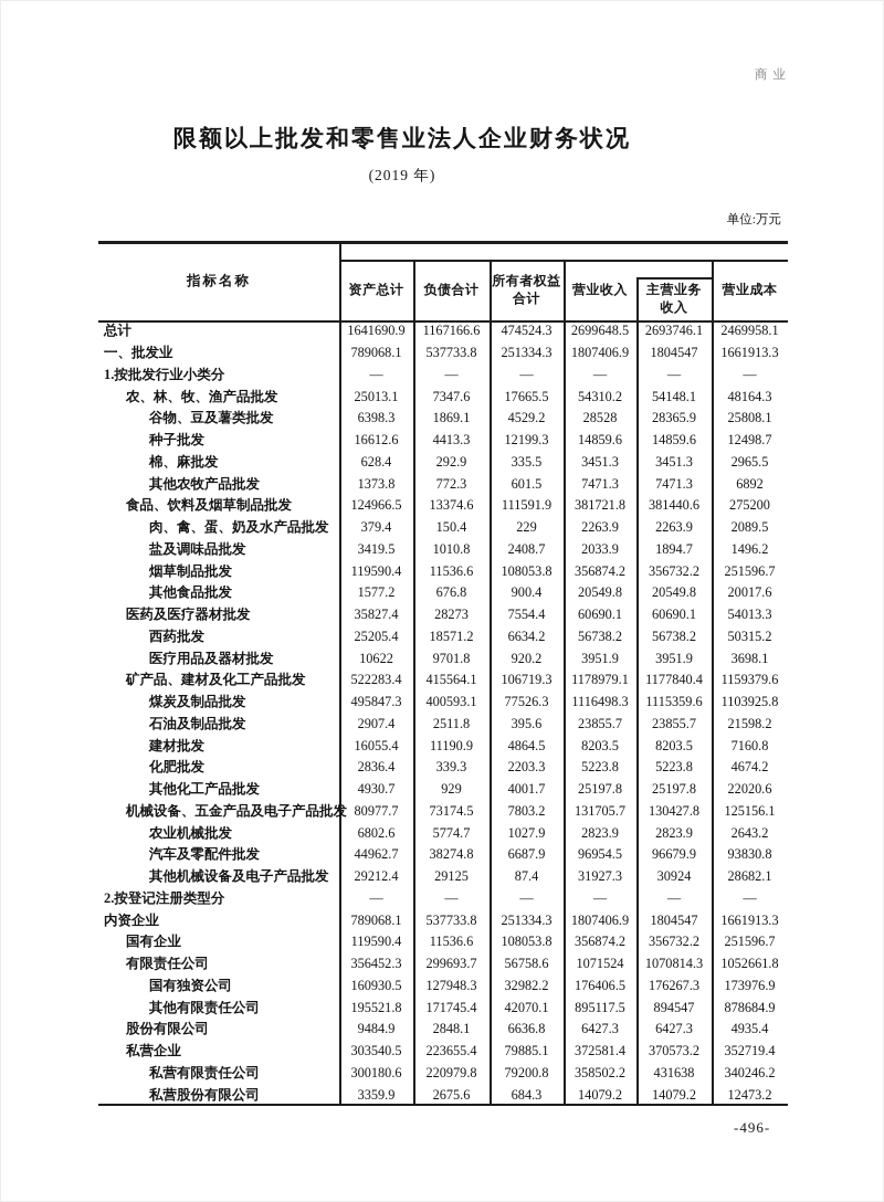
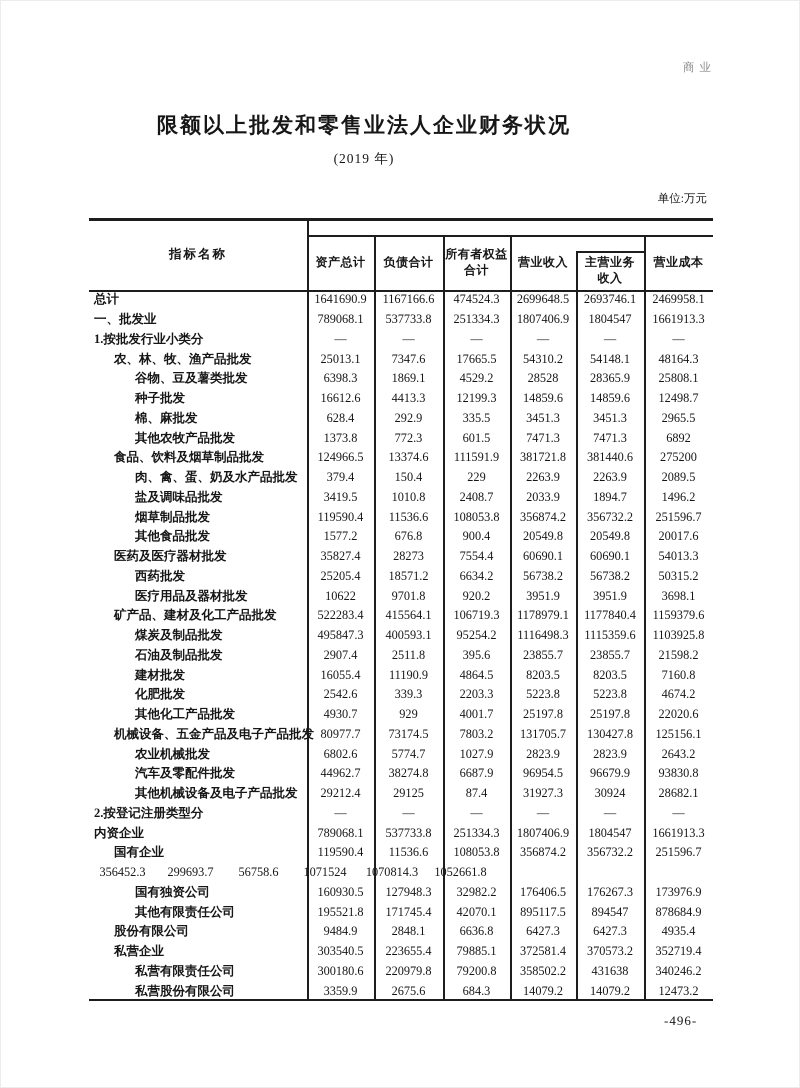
  商业
  限额以上批发和零售业法人企业财务状况
  (2019 年)
  单位:万元
  指标名称
  资产总计
  负债合计
  所有者权益
  合计
  营业收入
  主营业务
  收入
  营业成本
  总计
  1641690.9
  1167166.6
  474524.3
  2699648.5
  2693746.1
  2469958.1
  一、批发业
  789068.1
  537733.8
  251334.3
  1807406.9
  1804547
  1661913.3
  1.按批发行业小类分
  —
  —
  —
  —
  —
  —
  农、林、牧、渔产品批发
  25013.1
  7347.6
  17665.5
  54310.2
  54148.1
  48164.3
  谷物、豆及薯类批发
  6398.3
  1869.1
  4529.2
  28528
  28365.9
  25808.1
  种子批发
  16612.6
  4413.3
  12199.3
  14859.6
  14859.6
  12498.7
  棉、麻批发
  628.4
  292.9
  335.5
  3451.3
  3451.3
  2965.5
  其他农牧产品批发
  1373.8
  772.3
  601.5
  7471.3
  7471.3
  6892
  食品、饮料及烟草制品批发
  124966.5
  13374.6
  111591.9
  381721.8
  381440.6
  275200
  肉、禽、蛋、奶及水产品批发
  379.4
  150.4
  229
  2263.9
  2263.9
  2089.5
  盐及调味品批发
  3419.5
  1010.8
  2408.7
  2033.9
  1894.7
  1496.2
  烟草制品批发
  119590.4
  11536.6
  108053.8
  356874.2
  356732.2
  251596.7
  其他食品批发
  1577.2
  676.8
  900.4
  20549.8
  20549.8
  20017.6
  医药及医疗器材批发
  35827.4
  28273
  7554.4
  60690.1
  60690.1
  54013.3
  西药批发
  25205.4
  18571.2
  6634.2
  56738.2
  56738.2
  50315.2
  医疗用品及器材批发
  10622
  9701.8
  920.2
  3951.9
  3951.9
  3698.1
  矿产品、建材及化工产品批发
  522283.4
  415564.1
  106719.3
  1178979.1
  1177840.4
  1159379.6
  煤炭及制品批发
  495847.3
  400593.1
- 77526.3
+ 95254.2
  1116498.3
  1115359.6
  1103925.8
  石油及制品批发
  2907.4
  2511.8
  395.6
  23855.7
  23855.7
  21598.2
  建材批发
  16055.4
  11190.9
  4864.5
  8203.5
  8203.5
  7160.8
  化肥批发
- 2836.4
+ 2542.6
  339.3
  2203.3
  5223.8
  5223.8
  4674.2
  其他化工产品批发
  4930.7
  929
  4001.7
  25197.8
  25197.8
  22020.6
  机械设备、五金产品及电子产品批发
  80977.7
  73174.5
  7803.2
  131705.7
  130427.8
  125156.1
  农业机械批发
  6802.6
  5774.7
  1027.9
  2823.9
  2823.9
  2643.2
  汽车及零配件批发
  44962.7
  38274.8
  6687.9
  96954.5
  96679.9
  93830.8
  其他机械设备及电子产品批发
  29212.4
  29125
  87.4
  31927.3
  30924
  28682.1
  2.按登记注册类型分
  —
  —
  —
  —
  —
  —
  内资企业
  789068.1
  537733.8
  251334.3
  1807406.9
  1804547
  1661913.3
  国有企业
  119590.4
  11536.6
  108053.8
  356874.2
  356732.2
  251596.7
- 有限责任公司
  356452.3
  299693.7
  56758.6
  1071524
  1070814.3
  1052661.8
  国有独资公司
  160930.5
  127948.3
  32982.2
  176406.5
  176267.3
  173976.9
  其他有限责任公司
  195521.8
  171745.4
  42070.1
  895117.5
  894547
  878684.9
  股份有限公司
  9484.9
  2848.1
  6636.8
  6427.3
  6427.3
  4935.4
  私营企业
  303540.5
  223655.4
  79885.1
  372581.4
  370573.2
  352719.4
  私营有限责任公司
  300180.6
  220979.8
  79200.8
  358502.2
  431638
  340246.2
  私营股份有限公司
  3359.9
  2675.6
  684.3
  14079.2
  14079.2
  12473.2
  -496-
